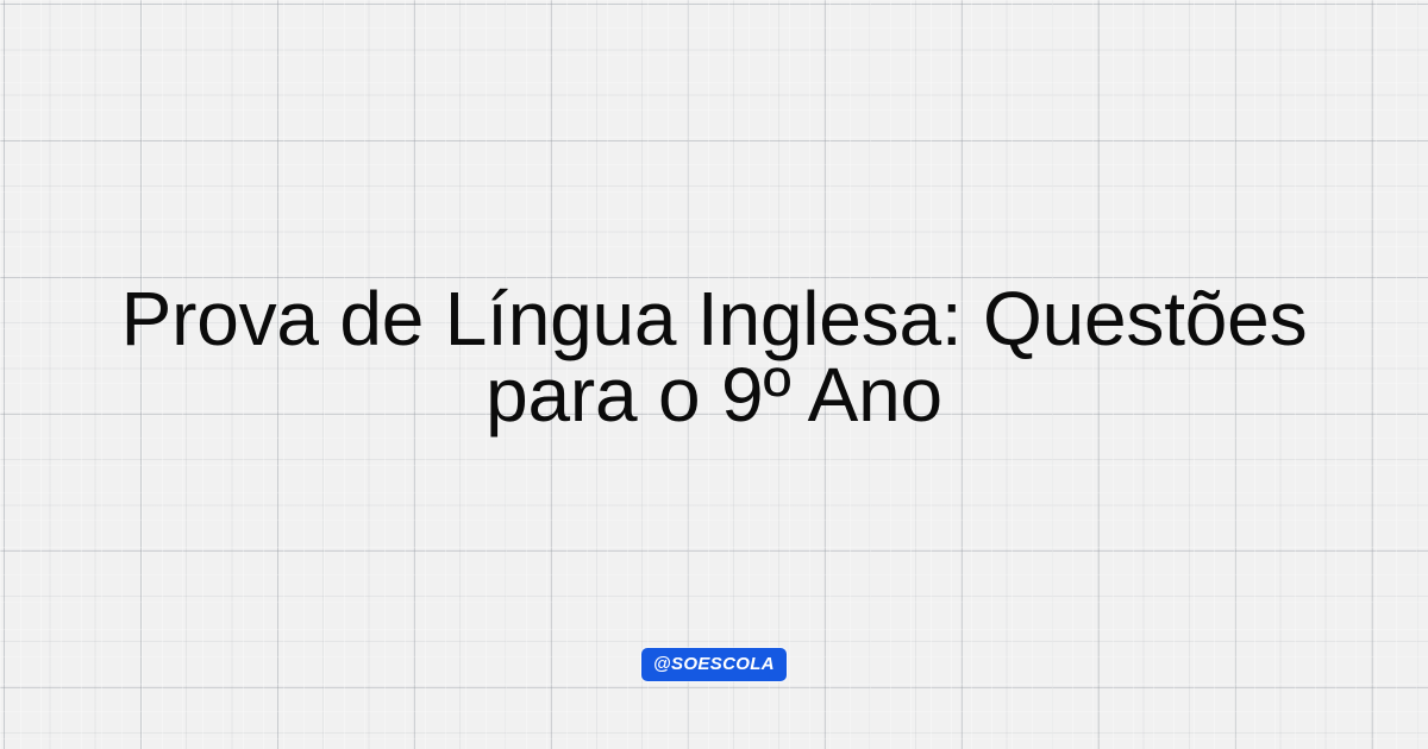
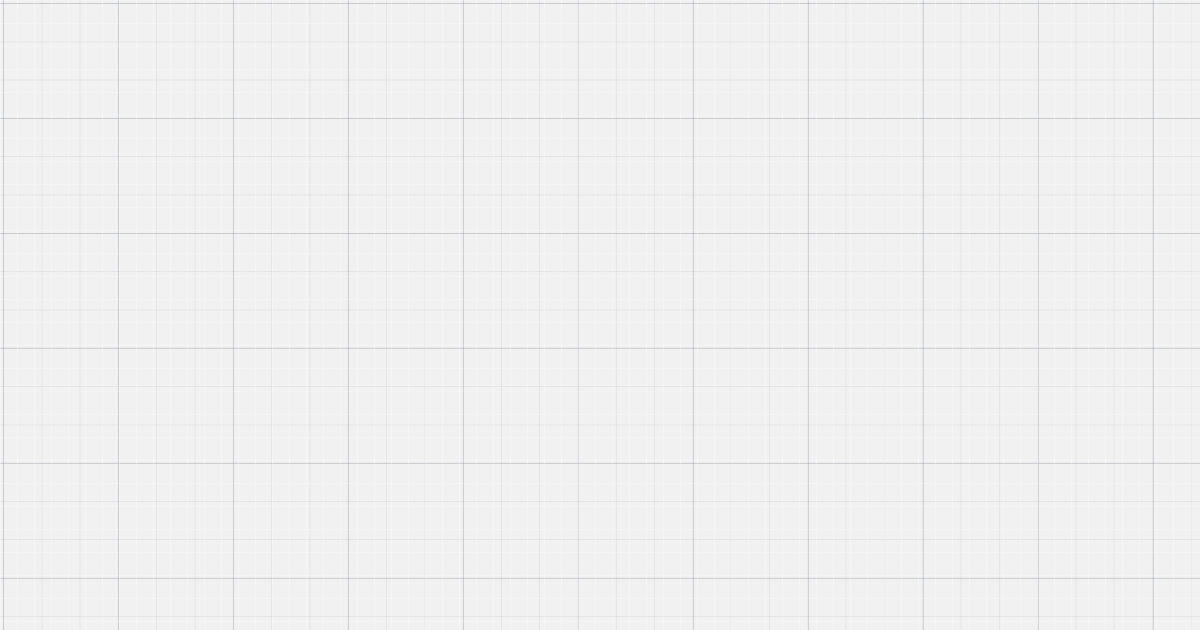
- Prova de Língua Inglesa: Questões para o 9º Ano
- @SOESCOLA
